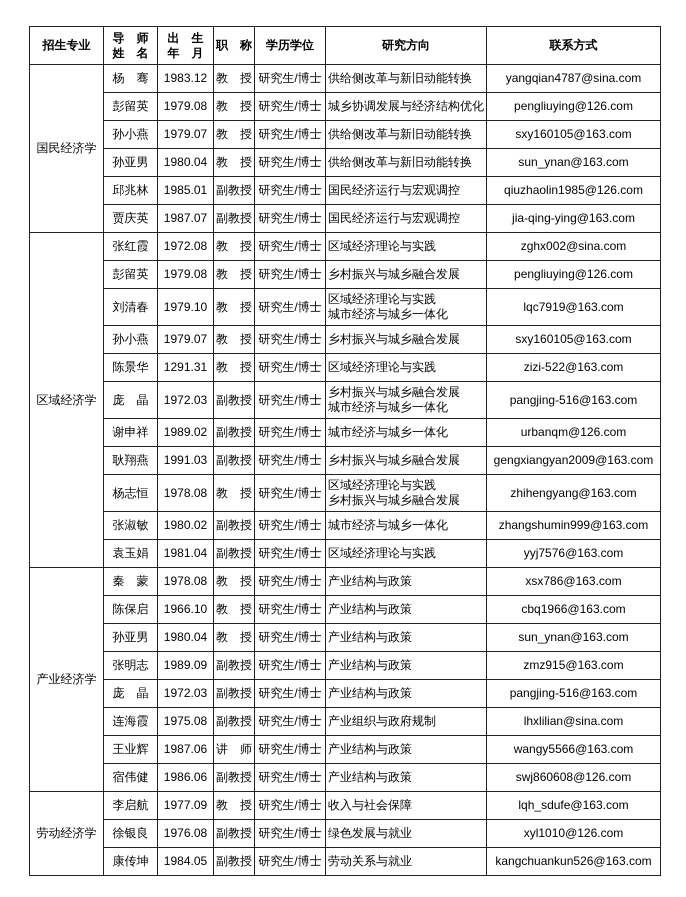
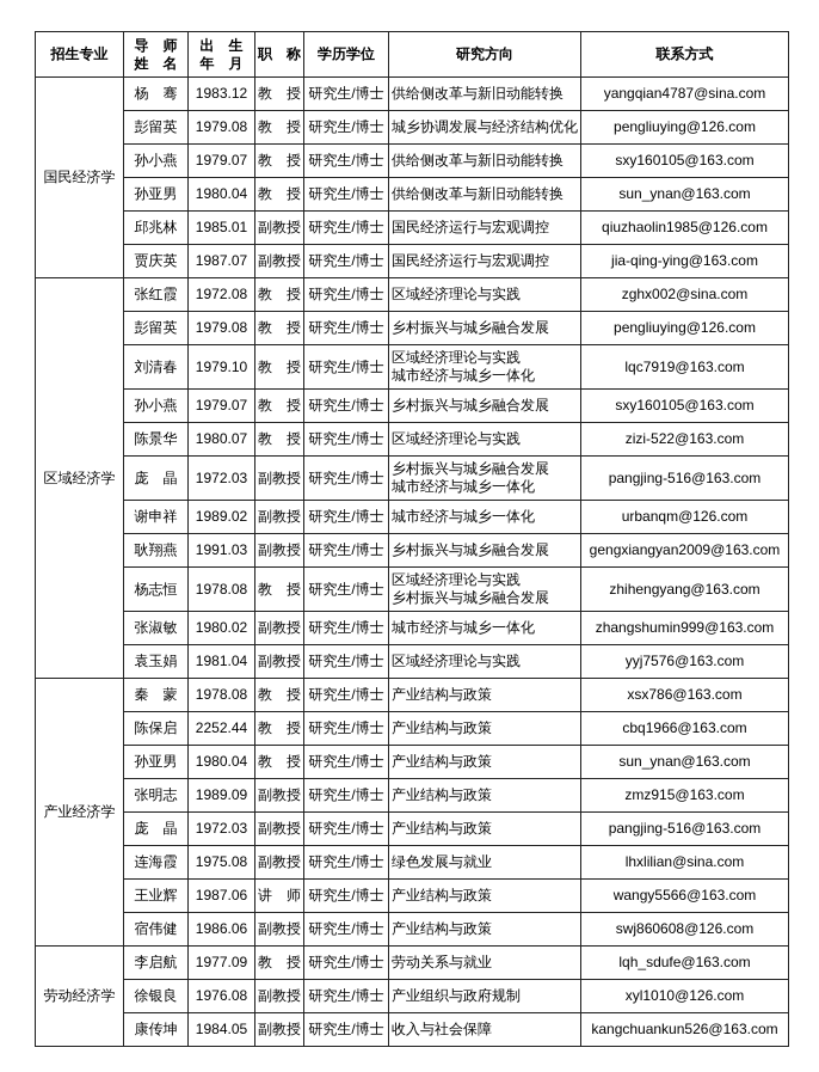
  招生专业	导 师 姓 名	出 生 年 月	职 称	学历学位	研究方向	联系方式
  国民经济学	杨 骞	1983.12	教 授	研究生/博士	供给侧改革与新旧动能转换	yangqian4787@sina.com
  彭留英	1979.08	教 授	研究生/博士	城乡协调发展与经济结构优化	pengliuying@126.com
  孙小燕	1979.07	教 授	研究生/博士	供给侧改革与新旧动能转换	sxy160105@163.com
  孙亚男	1980.04	教 授	研究生/博士	供给侧改革与新旧动能转换	sun_ynan@163.com
  邱兆林	1985.01	副教授	研究生/博士	国民经济运行与宏观调控	qiuzhaolin1985@126.com
  贾庆英	1987.07	副教授	研究生/博士	国民经济运行与宏观调控	jia-qing-ying@163.com
  区域经济学	张红霞	1972.08	教 授	研究生/博士	区域经济理论与实践	zghx002@sina.com
  彭留英	1979.08	教 授	研究生/博士	乡村振兴与城乡融合发展	pengliuying@126.com
  刘清春	1979.10	教 授	研究生/博士	区域经济理论与实践 城市经济与城乡一体化	lqc7919@163.com
  孙小燕	1979.07	教 授	研究生/博士	乡村振兴与城乡融合发展	sxy160105@163.com
- 陈景华	1291.31	教 授	研究生/博士	区域经济理论与实践	zizi-522@163.com
+ 陈景华	1980.07	教 授	研究生/博士	区域经济理论与实践	zizi-522@163.com
  庞 晶	1972.03	副教授	研究生/博士	乡村振兴与城乡融合发展 城市经济与城乡一体化	pangjing-516@163.com
  谢申祥	1989.02	副教授	研究生/博士	城市经济与城乡一体化	urbanqm@126.com
  耿翔燕	1991.03	副教授	研究生/博士	乡村振兴与城乡融合发展	gengxiangyan2009@163.com
  杨志恒	1978.08	教 授	研究生/博士	区域经济理论与实践 乡村振兴与城乡融合发展	zhihengyang@163.com
  张淑敏	1980.02	副教授	研究生/博士	城市经济与城乡一体化	zhangshumin999@163.com
  袁玉娟	1981.04	副教授	研究生/博士	区域经济理论与实践	yyj7576@163.com
  产业经济学	秦 蒙	1978.08	教 授	研究生/博士	产业结构与政策	xsx786@163.com
- 陈保启	1966.10	教 授	研究生/博士	产业结构与政策	cbq1966@163.com
+ 陈保启	2252.44	教 授	研究生/博士	产业结构与政策	cbq1966@163.com
  孙亚男	1980.04	教 授	研究生/博士	产业结构与政策	sun_ynan@163.com
  张明志	1989.09	副教授	研究生/博士	产业结构与政策	zmz915@163.com
  庞 晶	1972.03	副教授	研究生/博士	产业结构与政策	pangjing-516@163.com
- 连海霞	1975.08	副教授	研究生/博士	产业组织与政府规制	lhxlilian@sina.com
+ 连海霞	1975.08	副教授	研究生/博士	绿色发展与就业	lhxlilian@sina.com
  王业辉	1987.06	讲 师	研究生/博士	产业结构与政策	wangy5566@163.com
  宿伟健	1986.06	副教授	研究生/博士	产业结构与政策	swj860608@126.com
- 劳动经济学	李启航	1977.09	教 授	研究生/博士	收入与社会保障	lqh_sdufe@163.com
+ 劳动经济学	李启航	1977.09	教 授	研究生/博士	劳动关系与就业	lqh_sdufe@163.com
- 徐银良	1976.08	副教授	研究生/博士	绿色发展与就业	xyl1010@126.com
+ 徐银良	1976.08	副教授	研究生/博士	产业组织与政府规制	xyl1010@126.com
- 康传坤	1984.05	副教授	研究生/博士	劳动关系与就业	kangchuankun526@163.com
+ 康传坤	1984.05	副教授	研究生/博士	收入与社会保障	kangchuankun526@163.com
